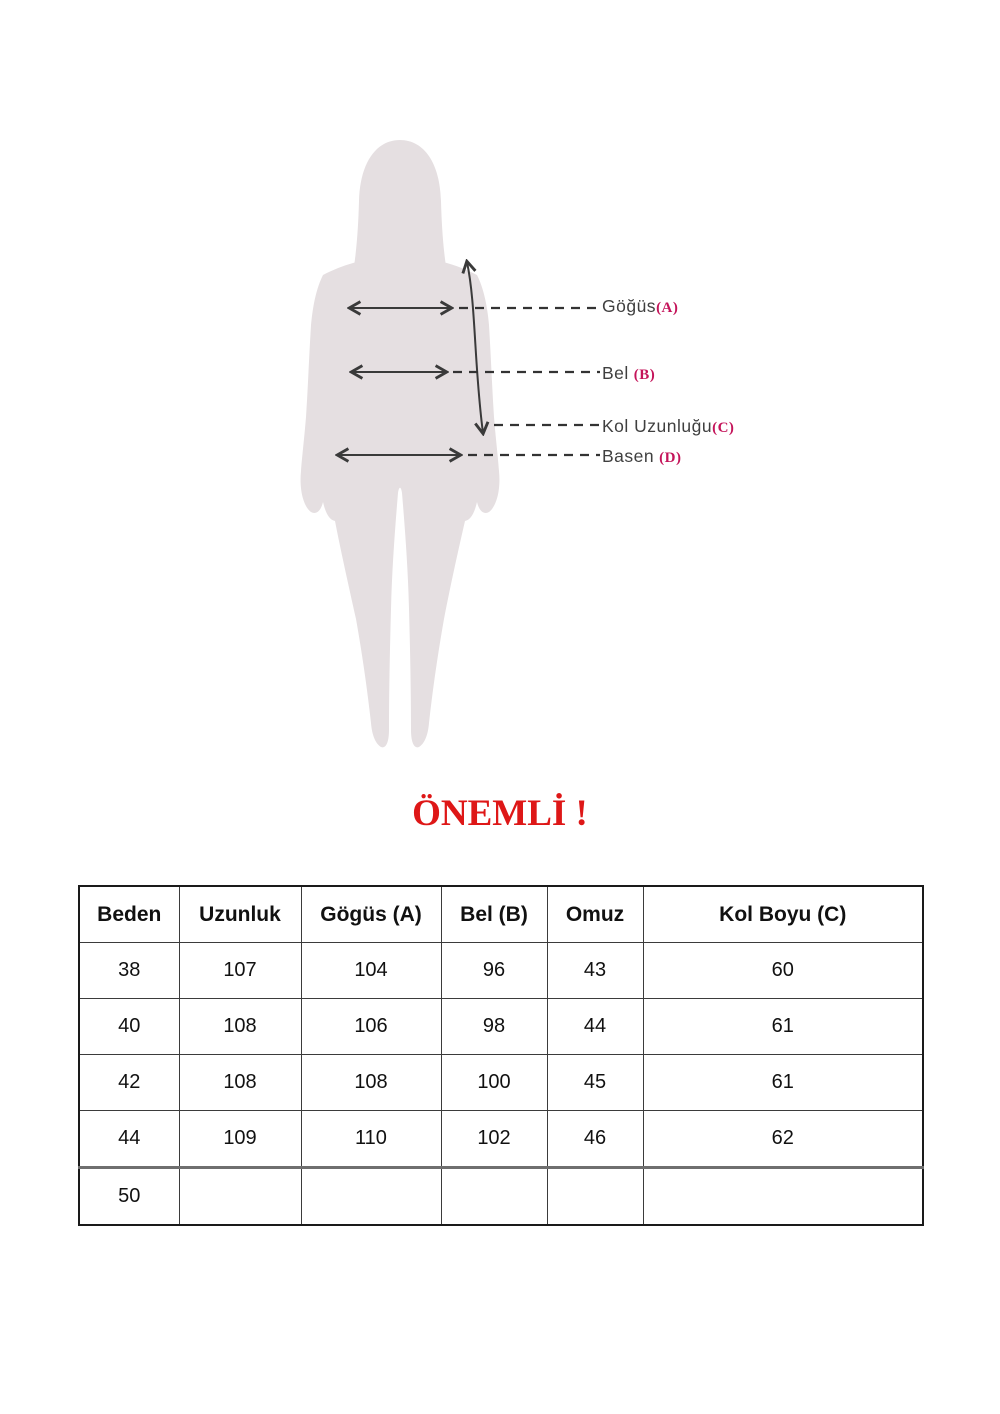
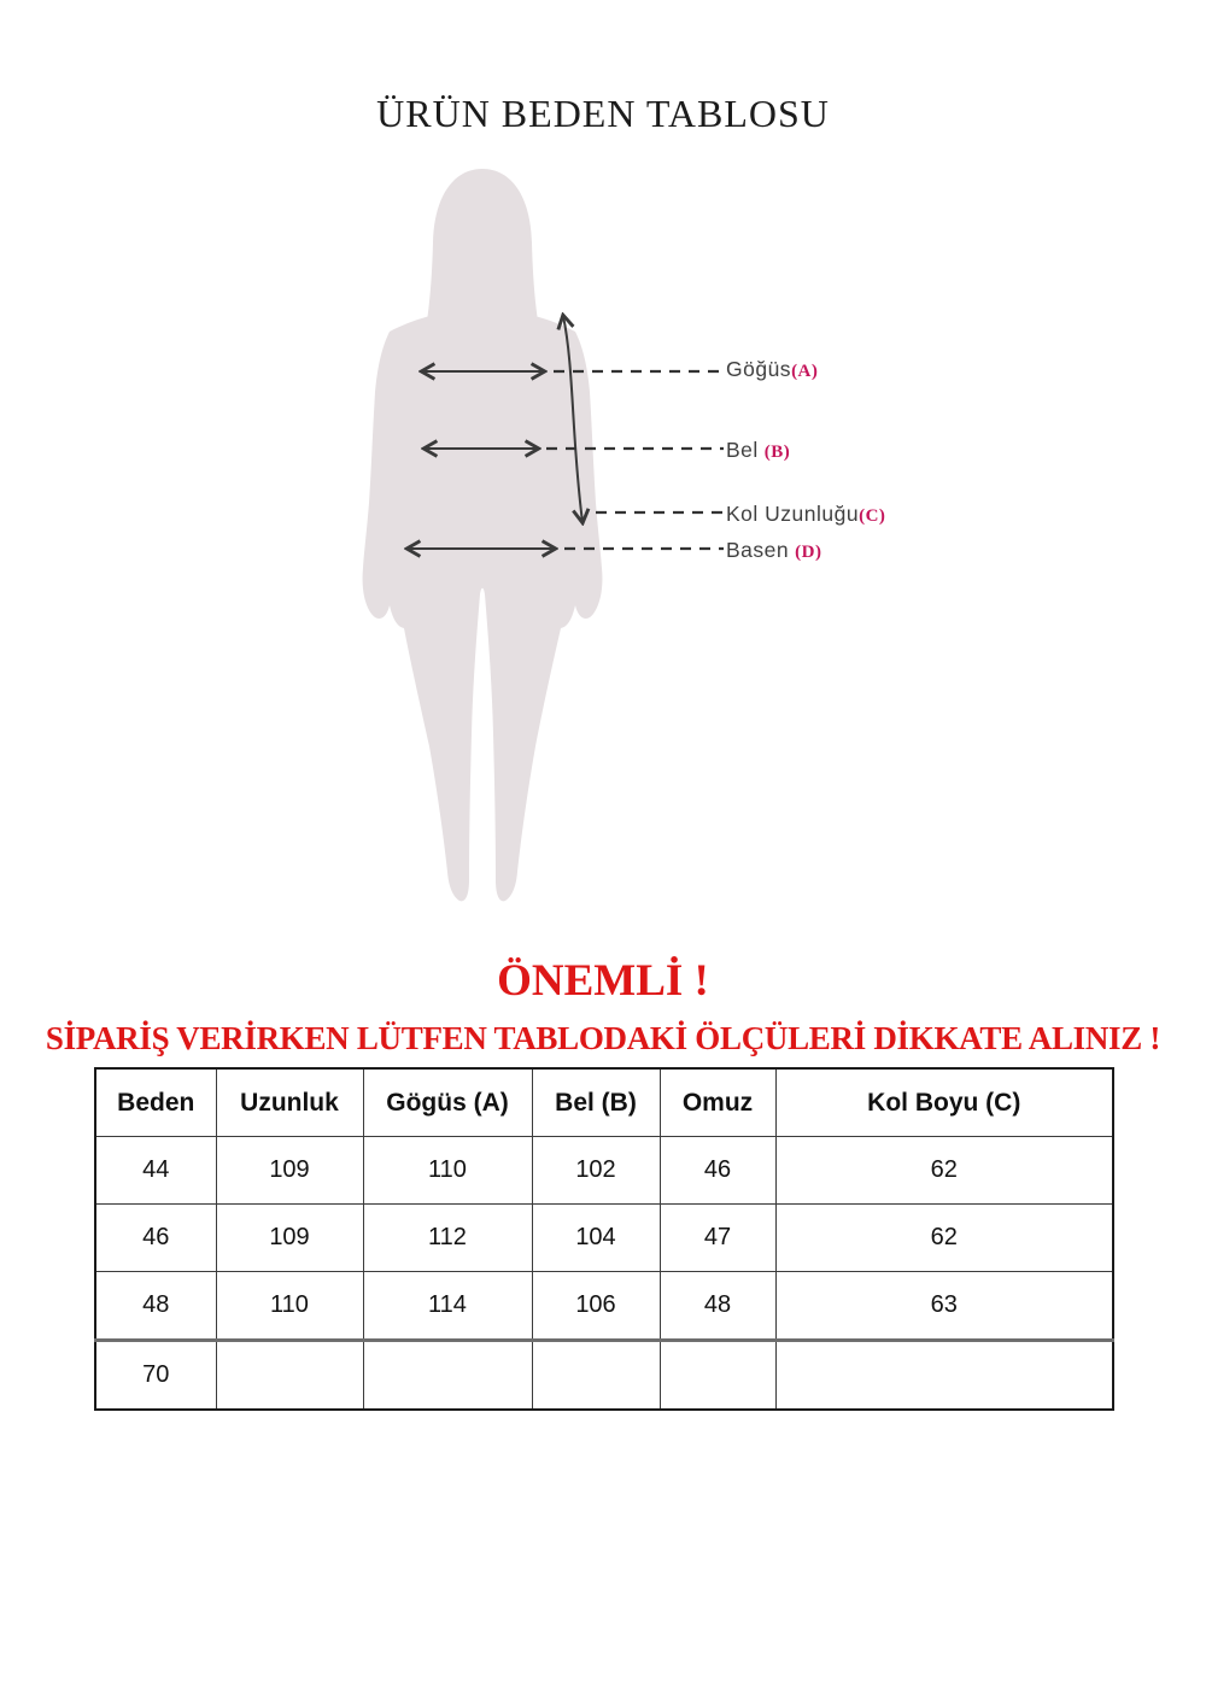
+ ÜRÜN BEDEN TABLOSU
  Göğüs(A)
  Bel (B)
  Kol Uzunluğu(C)
  Basen (D)
  ÖNEMLİ !
+ SİPARİŞ VERİRKEN LÜTFEN TABLODAKİ ÖLÇÜLERİ DİKKATE ALINIZ !
  Beden	Uzunluk	Gögüs (A)	Bel (B)	Omuz	Kol Boyu (C)
- 38	107	104	96	43	60
- 40	108	106	98	44	61
- 42	108	108	100	45	61
  44	109	110	102	46	62
+ 46	109	112	104	47	62
+ 48	110	114	106	48	63
- 50
+ 70
